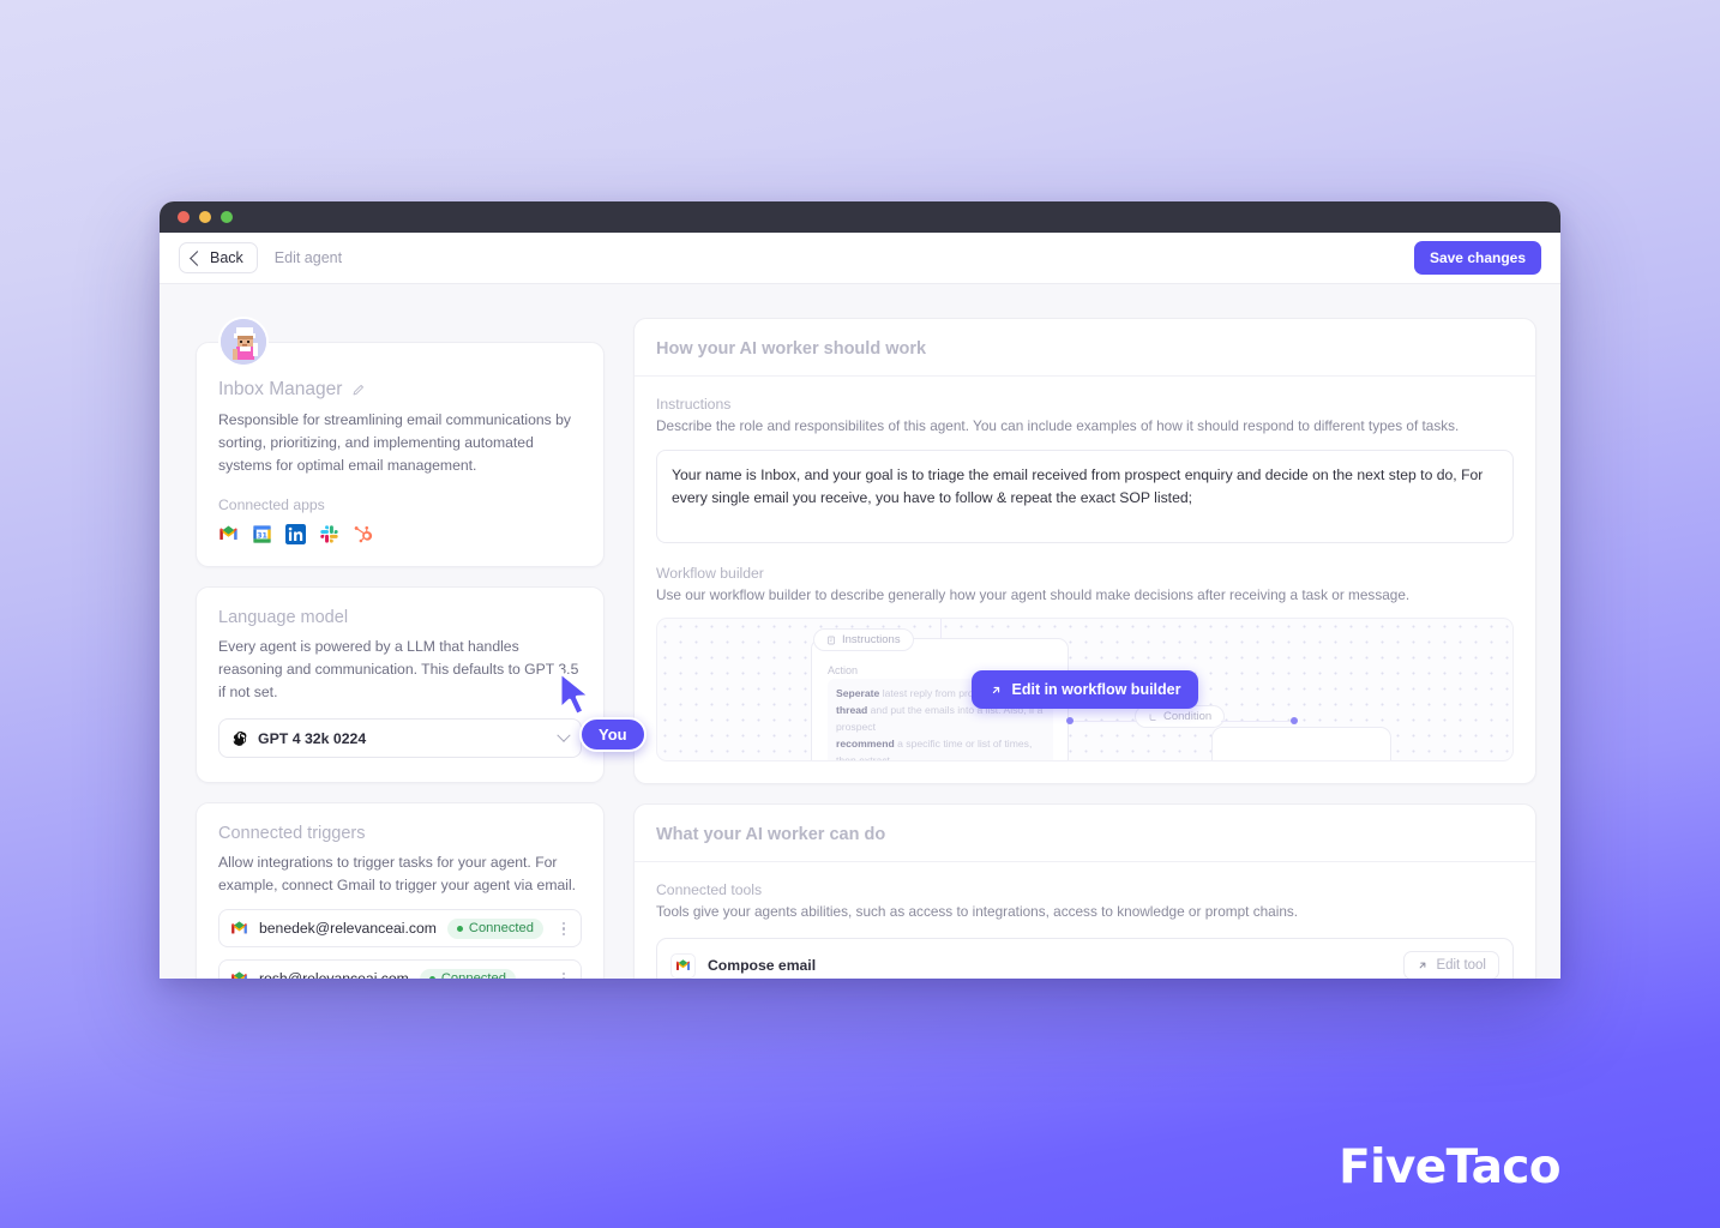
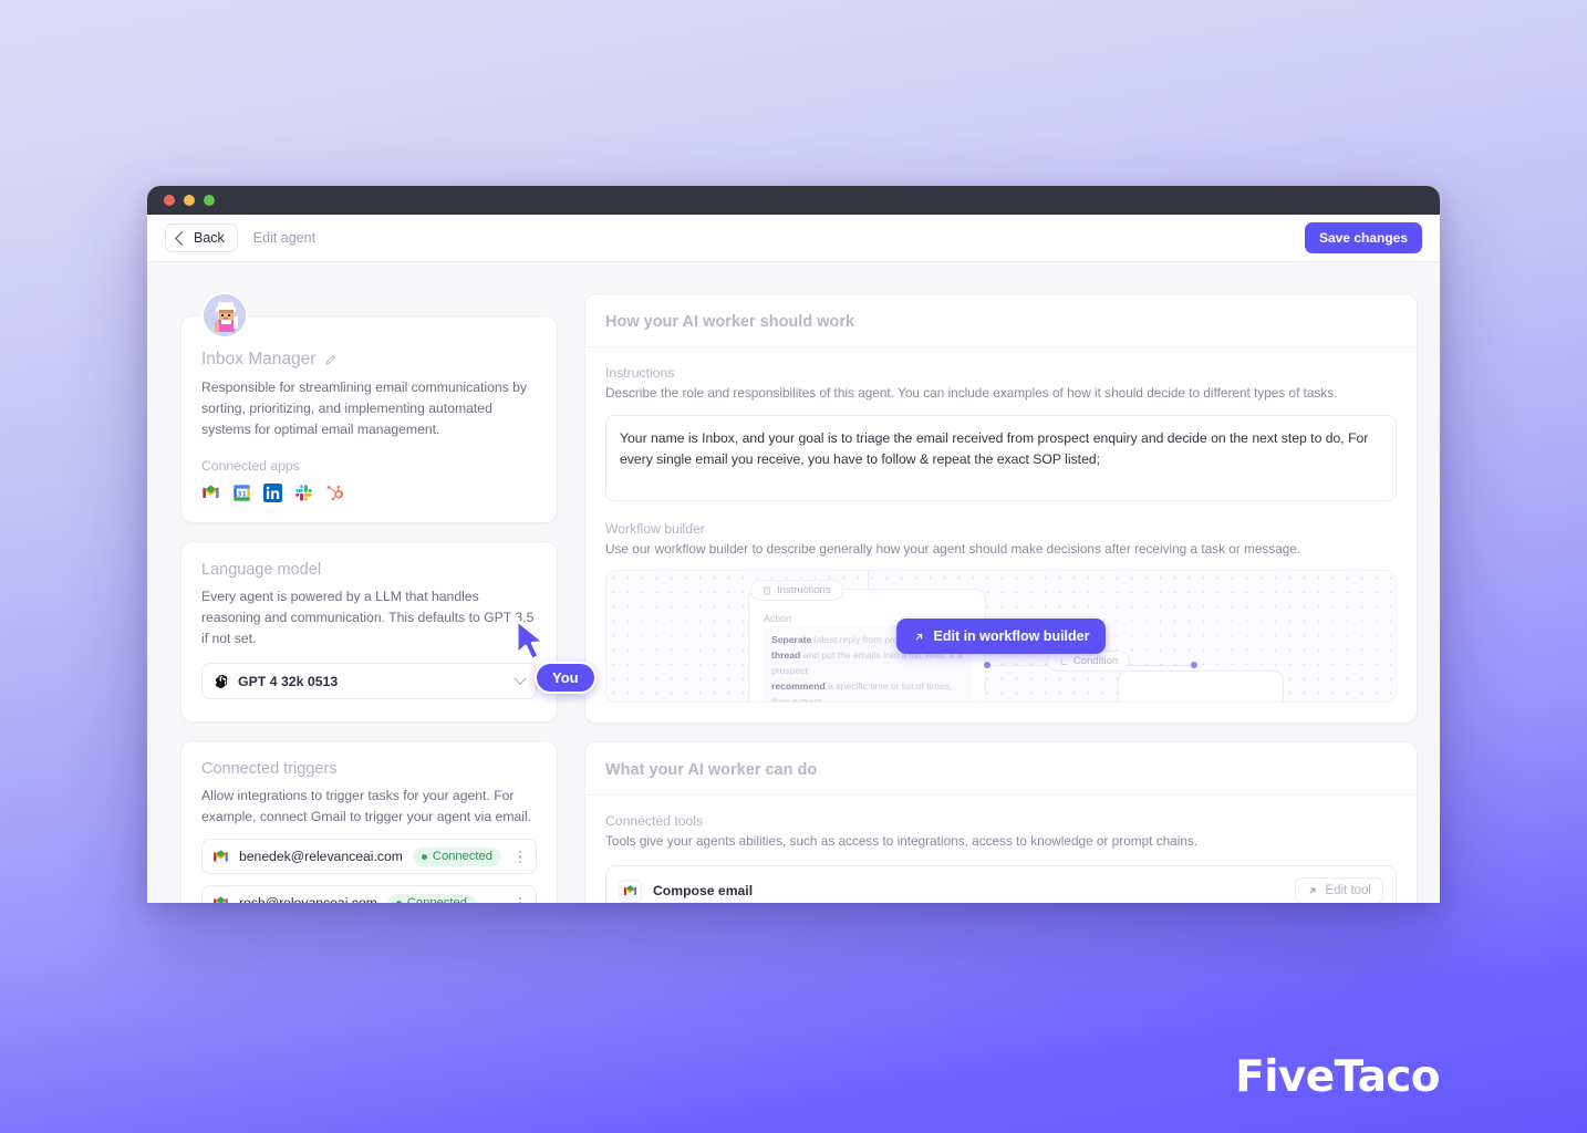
  Back
  Edit agent
  Save changes
  Inbox Manager
  Responsible for streamlining email communications by sorting, prioritizing, and implementing automated systems for optimal email management.
  Connected apps
  31
  Language model
  Every agent is powered by a LLM that handles reasoning and communication. This defaults to GPT 3.5 if not set.
- GPT 4 32k 0224
+ GPT 4 32k 0513
  Connected triggers
  Allow integrations to trigger tasks for your agent. For example, connect Gmail to trigger your agent via email.
  benedek@relevanceai.com
  Connected
  How your AI worker should work
  Instructions
- Describe the role and responsibilites of this agent. You can include examples of how it should respond to different types of tasks.
+ Describe the role and responsibilites of this agent. You can include examples of how it should decide to different types of tasks.
  Your name is Inbox, and your goal is to triage the email received from prospect enquiry and decide on the next step to do, For every single email you receive, you have to follow & repeat the exact SOP listed;
  Workflow builder
  Use our workflow builder to describe generally how your agent should make decisions after receiving a task or message.
  Instructions
  Action
  thread and put the emails into a list. Also, if a prospect
  recommend a specific time or list of times, then extract
  Condition
  Edit in workflow builder
  What your AI worker can do
  Connected tools
  Tools give your agents abilities, such as access to integrations, access to knowledge or prompt chains.
  Compose email
  Edit tool
  You
  FiveTaco
